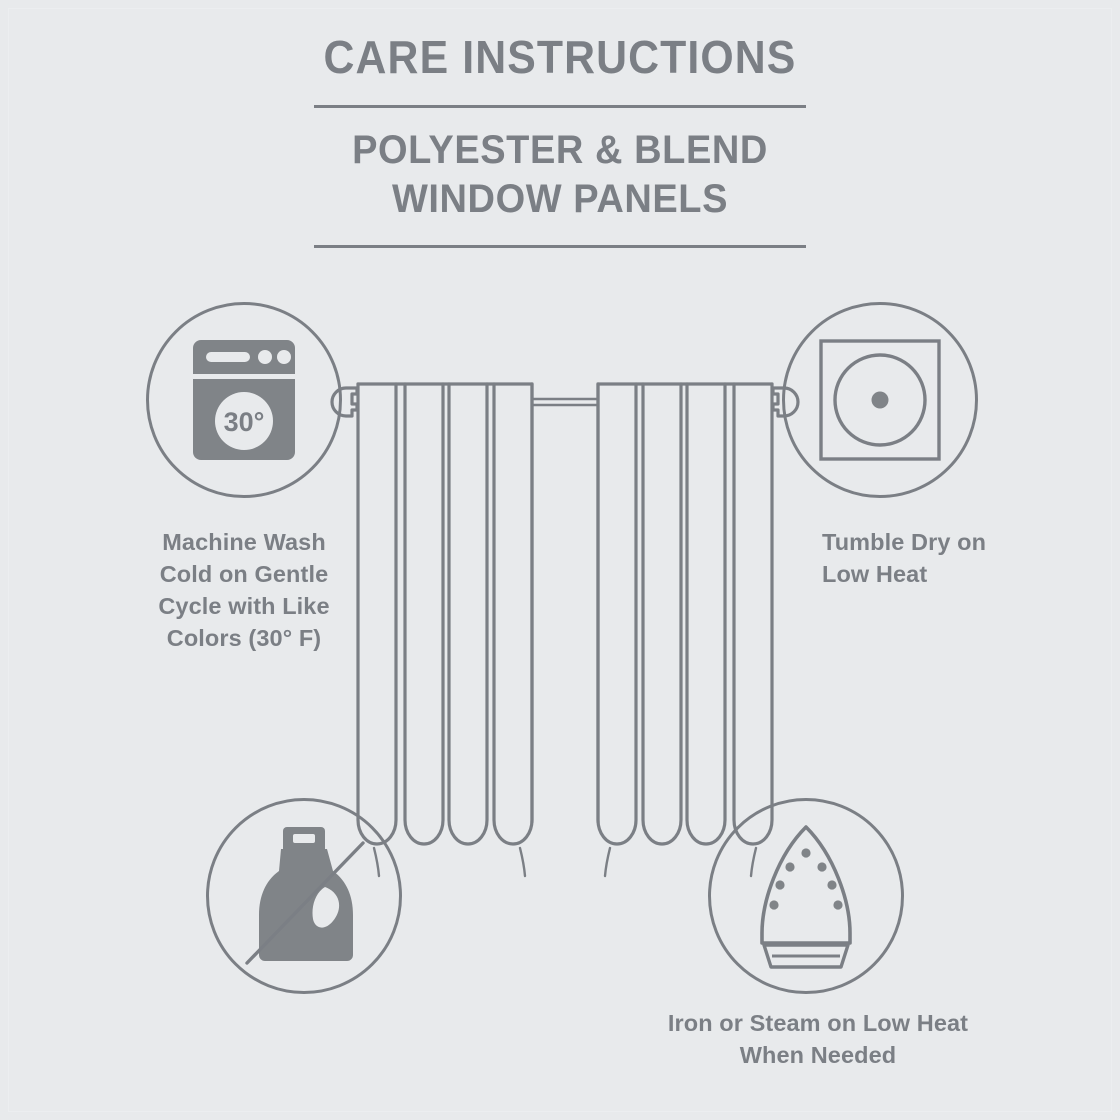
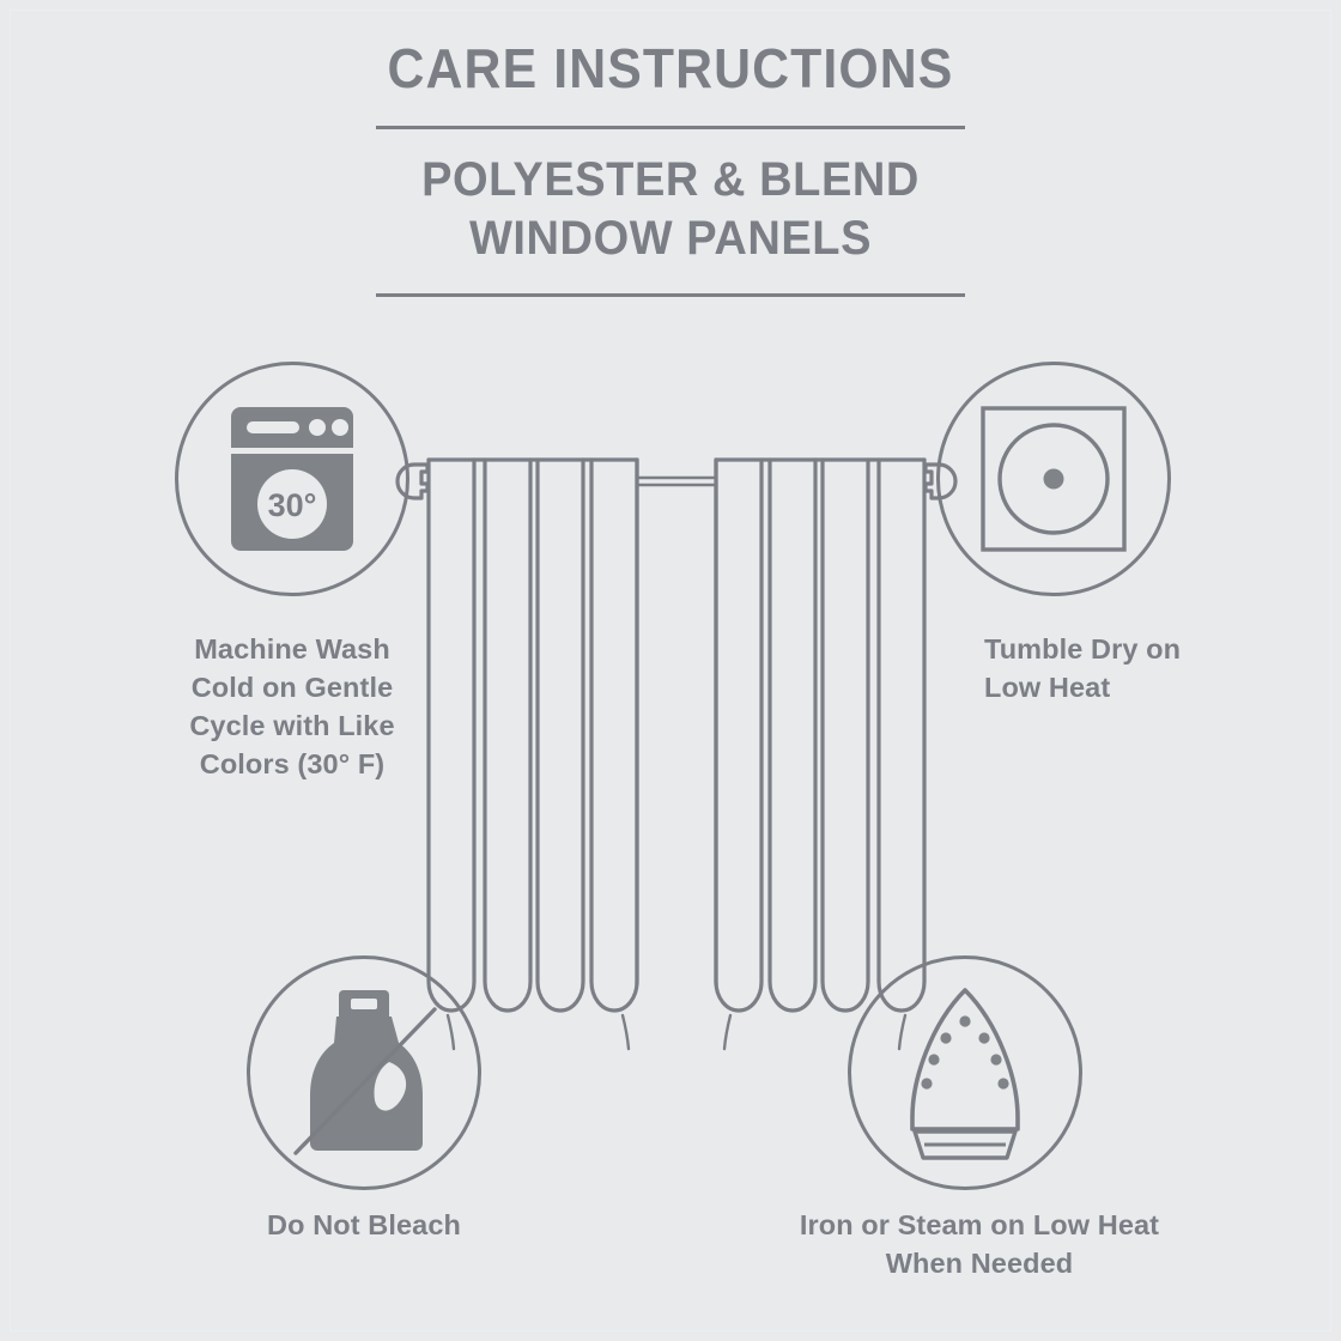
  CARE INSTRUCTIONS
  POLYESTER & BLEND
  WINDOW PANELS
  30°
  Machine Wash
  Cold on Gentle
  Cycle with Like
  Colors (30° F)
  Tumble Dry on
  Low Heat
+ Do Not Bleach
  Iron or Steam on Low Heat
  When Needed
